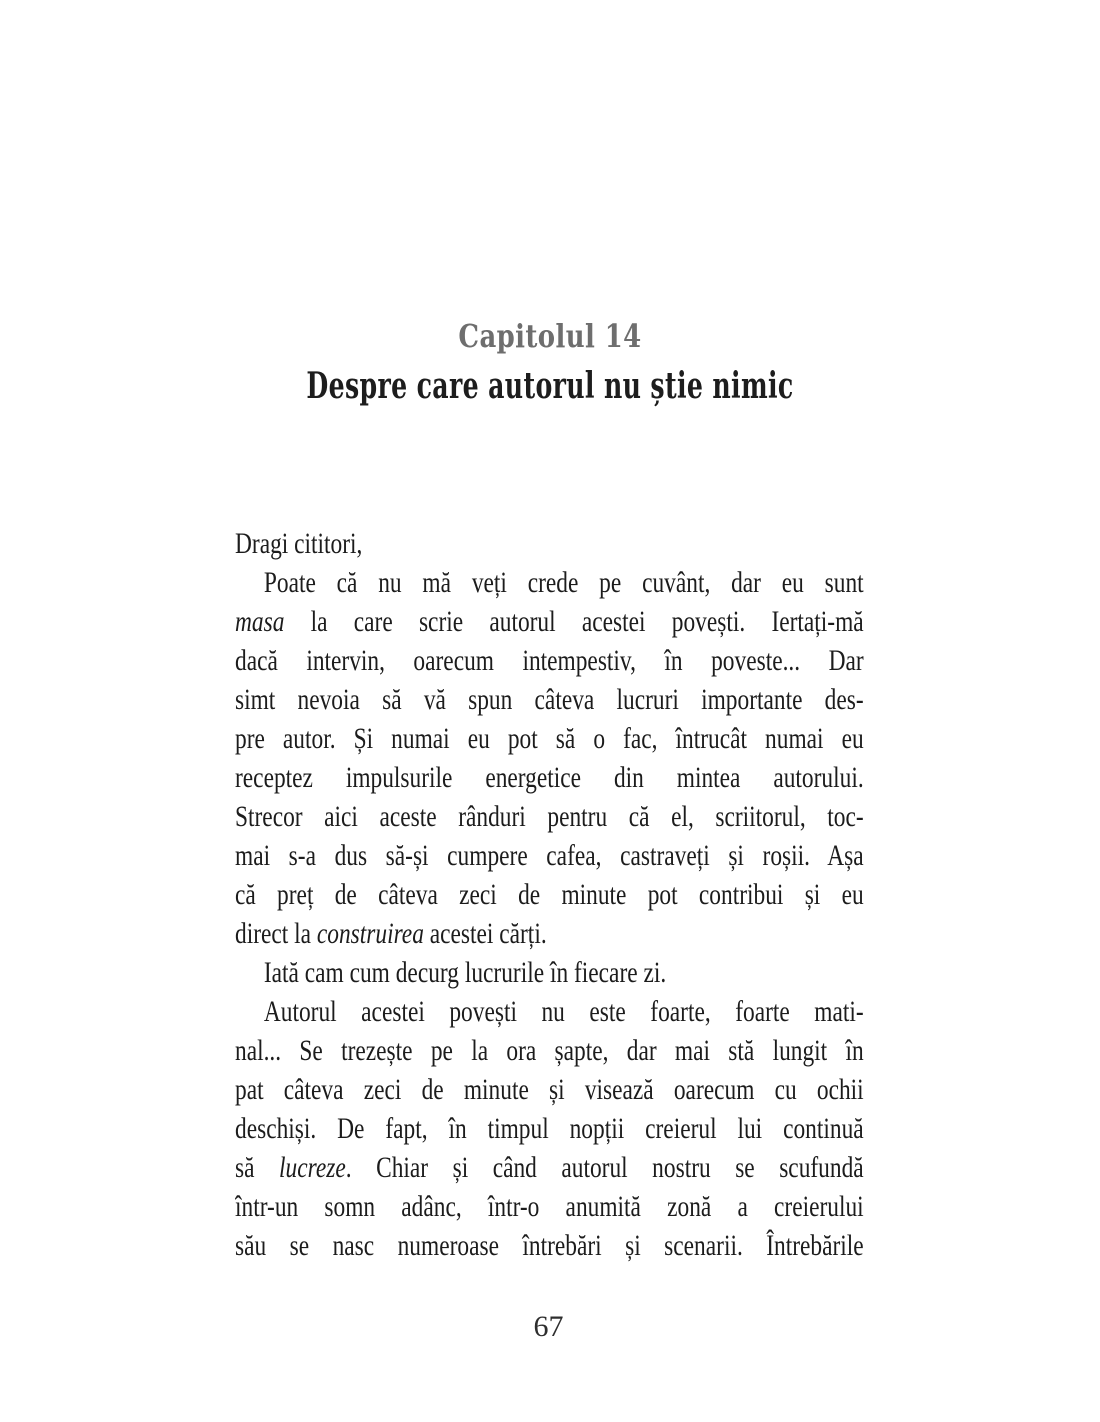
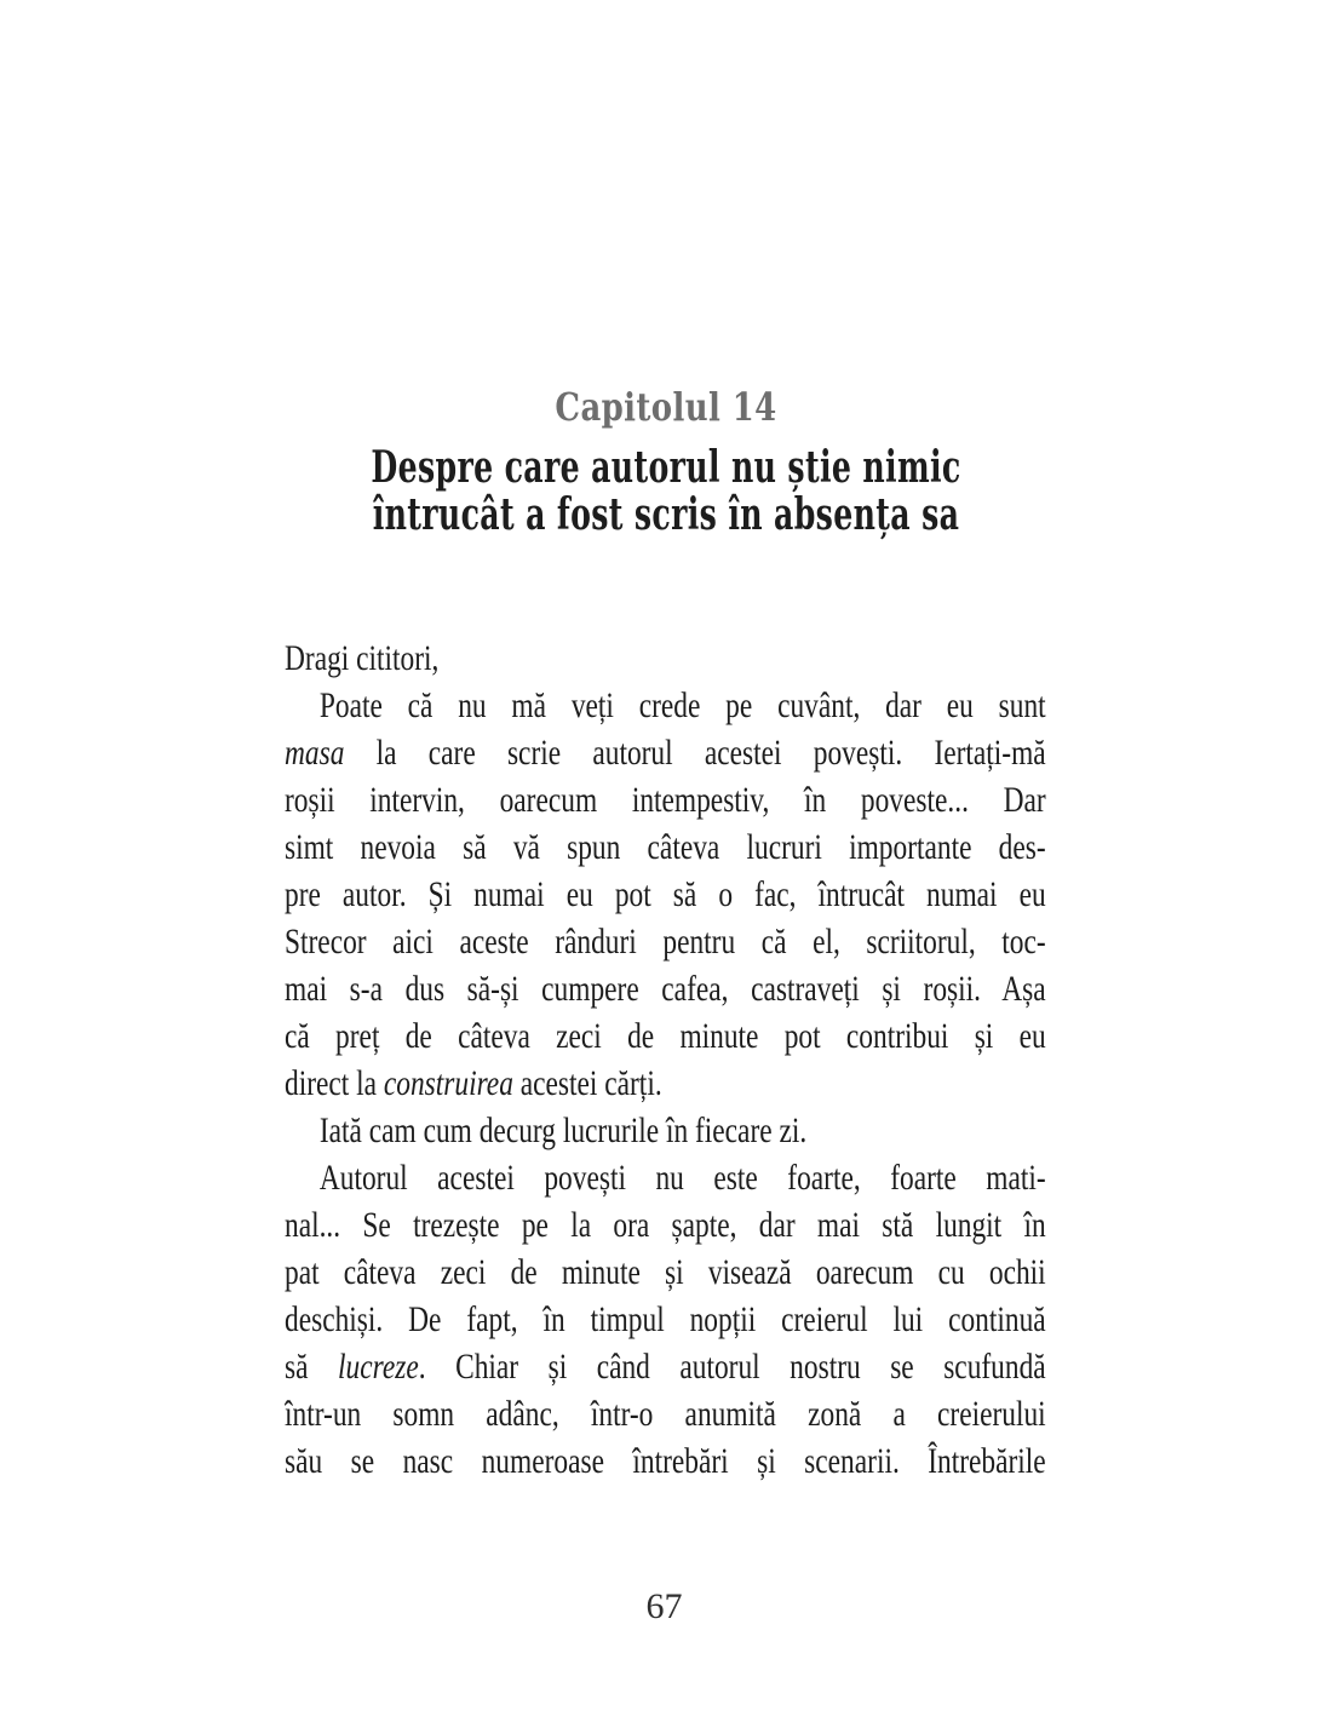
  Capitolul 14
  Despre care autorul nu știe nimic
+ întrucât a fost scris în absența sa
  Dragi cititori,
  Poate că nu mă veți crede pe cuvânt, dar eu sunt
  masa la care scrie autorul acestei povești. Iertați-mă
- dacă intervin, oarecum intempestiv, în poveste... Dar
+ roșii intervin, oarecum intempestiv, în poveste... Dar
  simt nevoia să vă spun câteva lucruri importante des-
  pre autor. Și numai eu pot să o fac, întrucât numai eu
- receptez impulsurile energetice din mintea autorului.
  Strecor aici aceste rânduri pentru că el, scriitorul, toc-
  mai s-a dus să-și cumpere cafea, castraveți și roșii. Așa
  că preț de câteva zeci de minute pot contribui și eu
  direct la construirea acestei cărți.
  Iată cam cum decurg lucrurile în fiecare zi.
  Autorul acestei povești nu este foarte, foarte mati-
  nal... Se trezește pe la ora șapte, dar mai stă lungit în
  pat câteva zeci de minute și visează oarecum cu ochii
  deschiși. De fapt, în timpul nopții creierul lui continuă
  să lucreze. Chiar și când autorul nostru se scufundă
  într-un somn adânc, într-o anumită zonă a creierului
  său se nasc numeroase întrebări și scenarii. Întrebările
  67
